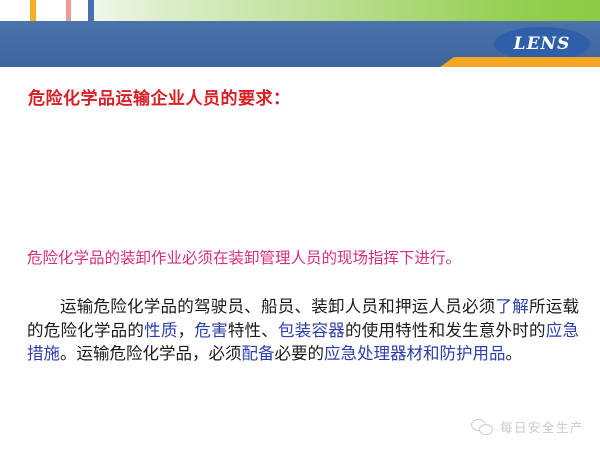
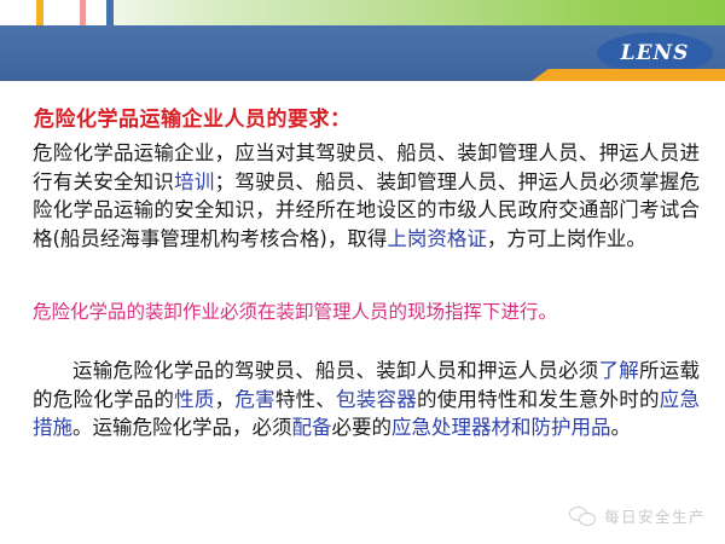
  LENS
  危险化学品运输企业人员的要求：
+ 危险化学品运输企业，应当对其驾驶员、船员、装卸管理人员、押运人员进行有关安全知识培训；驾驶员、船员、装卸管理人员、押运人员必须掌握危险化学品运输的安全知识，并经所在地设区的市级人民政府交通部门考试合格(船员经海事管理机构考核合格)，取得上岗资格证，方可上岗作业。
  危险化学品的装卸作业必须在装卸管理人员的现场指挥下进行。
  运输危险化学品的驾驶员、船员、装卸人员和押运人员必须了解所运载的危险化学品的性质，危害特性、包装容器的使用特性和发生意外时的应急措施。运输危险化学品，必须配备必要的应急处理器材和防护用品。
  每日安全生产
